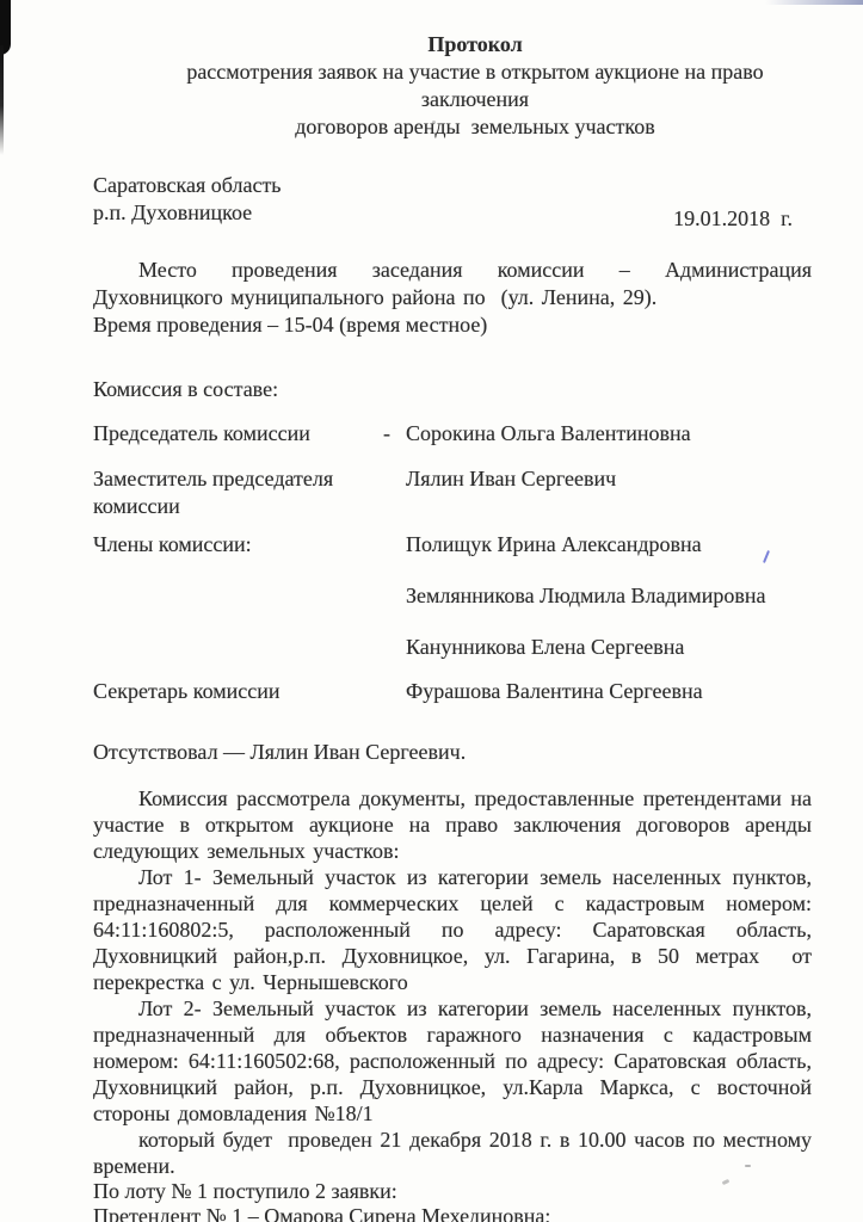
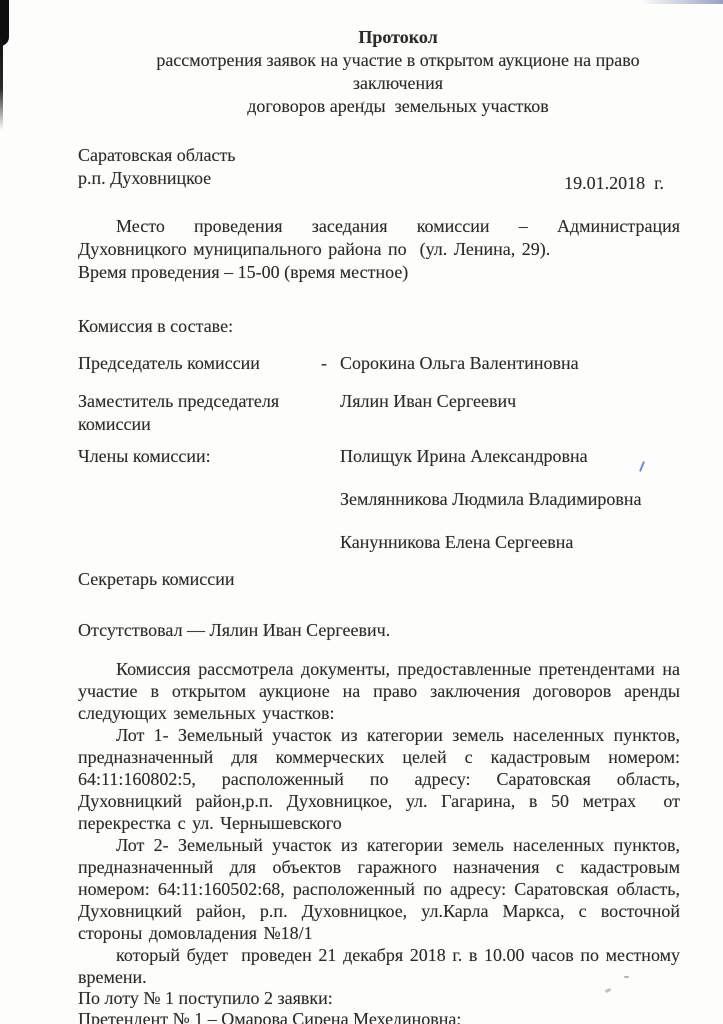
  Протокол
  рассмотрения заявок на участие в открытом аукционе на право заключения
  договоров аренды земельных участков
  Саратовская область
  р.п. Духовницкое
  19.01.2018 г.
  Место проведения заседания комиссии – Администрация Духовницкого муниципального района по (ул. Ленина, 29).
- Время проведения – 15-04 (время местное)
+ Время проведения – 15-00 (время местное)
  Комиссия в составе:
  Председатель комиссии
  -
  Сорокина Ольга Валентиновна
  Заместитель председателя комиссии
  Лялин Иван Сергеевич
  Члены комиссии:
  Полищук Ирина Александровна
  Землянникова Людмила Владимировна
  Канунникова Елена Сергеевна
  Секретарь комиссии
- Фурашова Валентина Сергеевна
  Отсутствовал — Лялин Иван Сергеевич.
  Комиссия рассмотрела документы, предоставленные претендентами на участие в открытом аукционе на право заключения договоров аренды следующих земельных участков:
  Лот 1- Земельный участок из категории земель населенных пунктов, предназначенный для коммерческих целей с кадастровым номером: 64:11:160802:5, расположенный по адресу: Саратовская область, Духовницкий район,р.п. Духовницкое, ул. Гагарина, в 50 метрах от перекрестка с ул. Чернышевского
  Лот 2- Земельный участок из категории земель населенных пунктов, предназначенный для объектов гаражного назначения с кадастровым номером: 64:11:160502:68, расположенный по адресу: Саратовская область, Духовницкий район, р.п. Духовницкое, ул.Карла Маркса, с восточной стороны домовладения №18/1
  который будет проведен 21 декабря 2018 г. в 10.00 часов по местному времени.
  По лоту № 1 поступило 2 заявки:
  Претендент № 1 – Омарова Сирена Мехединовна;
